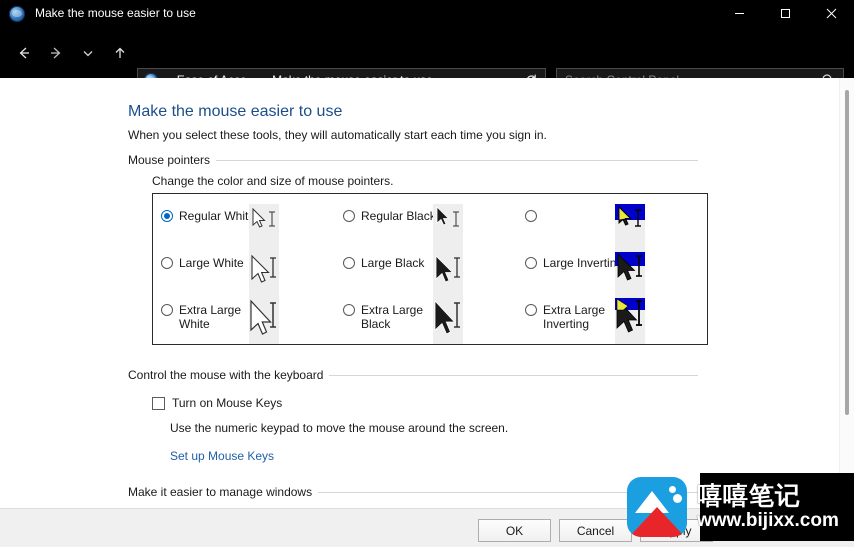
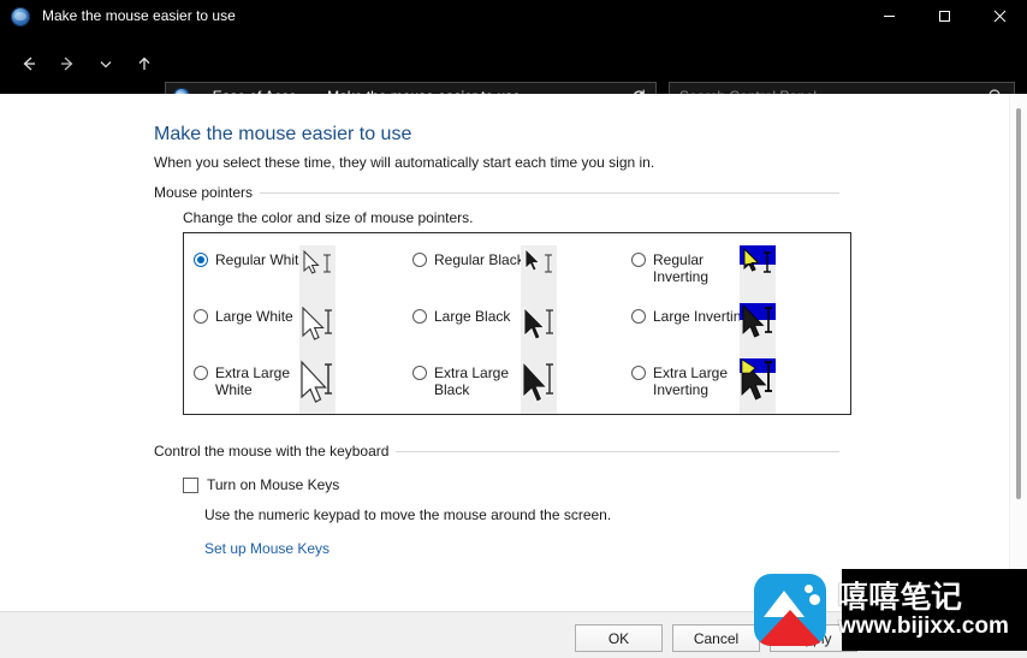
  Make the mouse easier to use
  Make the mouse easier to use
- When you select these tools, they will automatically start each time you sign in.
+ When you select these time, they will automatically start each time you sign in.
  Mouse pointers
  Change the color and size of mouse pointers.
  Regular Whit
  Large White
  Extra Large White
  Regular Blac
  Large Black
  Extra Large Black
+ Regular Inverting
  Large Invertin
  Extra Large Inverting
  Control the mouse with the keyboard
  Turn on Mouse Keys
  Use the numeric keypad to move the mouse around the screen.
  Set up Mouse Keys
- Make it easier to manage windows
  OK
  Cancel
  嘻嘻笔记
  www.bijixx.com
